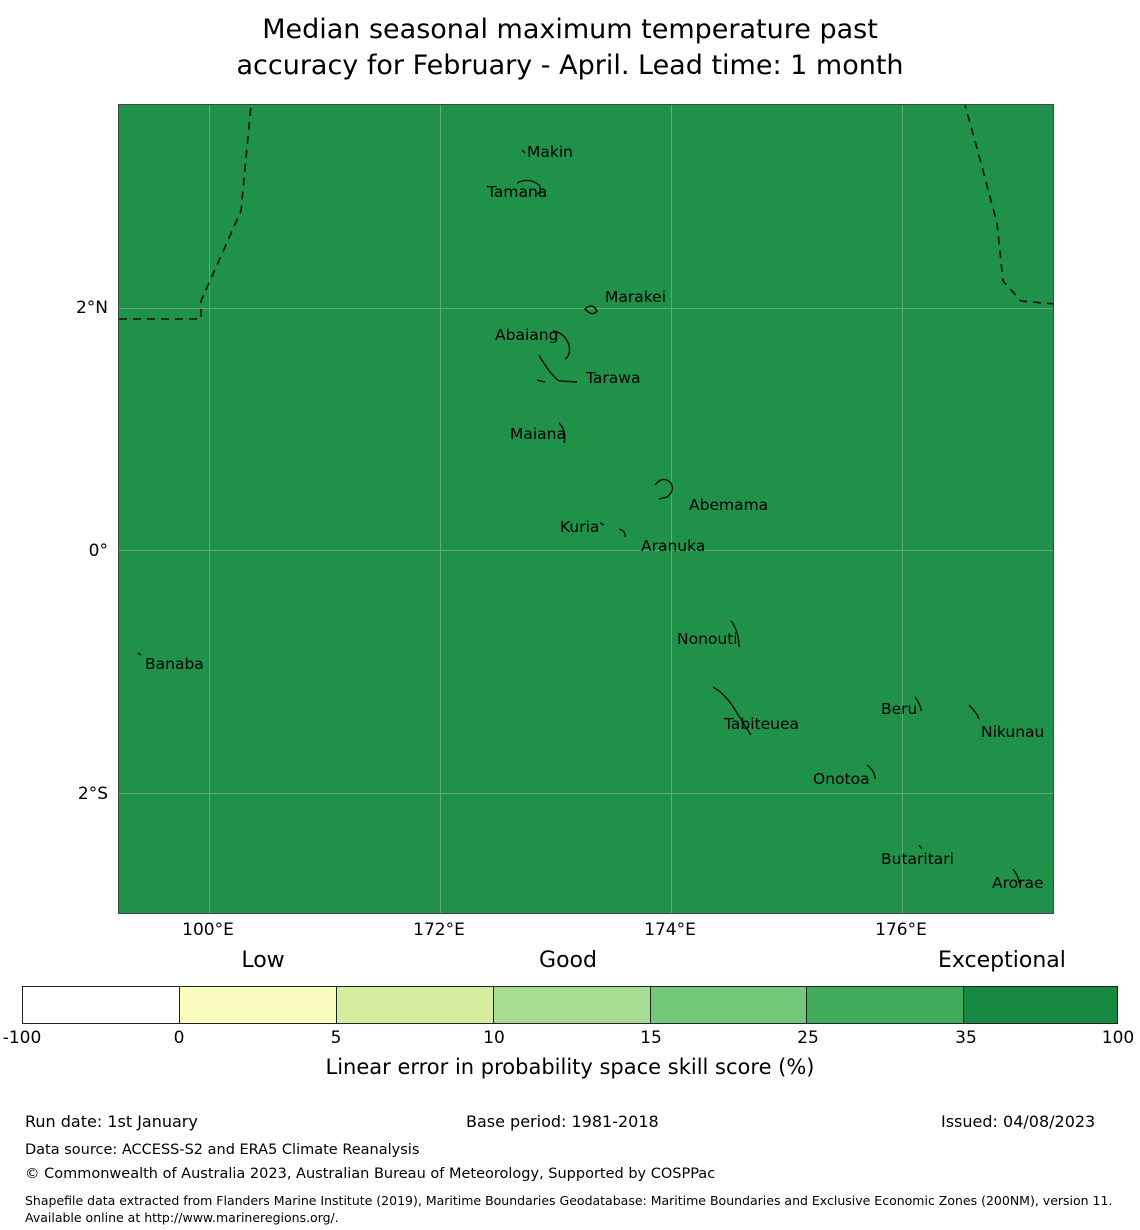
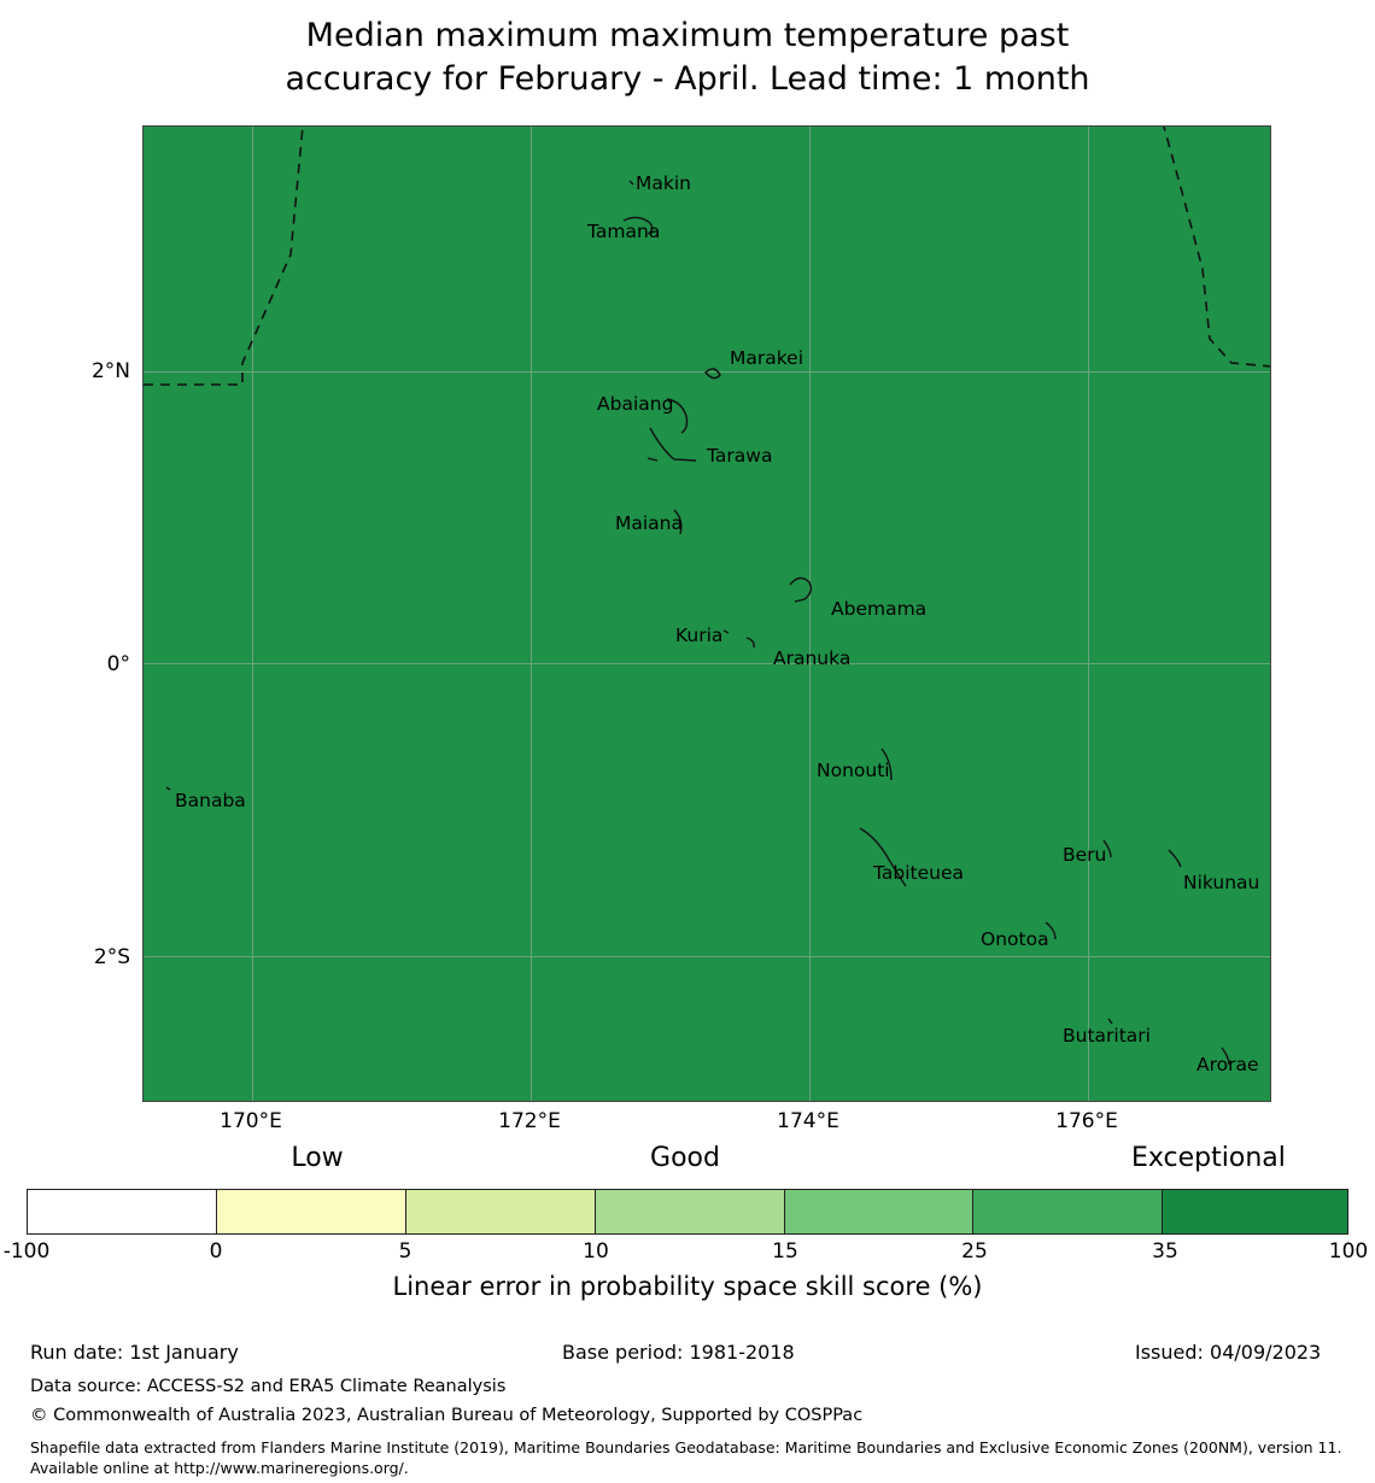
- Median seasonal maximum temperature past
+ Median maximum maximum temperature past
  accuracy for February - April. Lead time: 1 month
  Makin
  Tamana
  Marakei
  Abaiang
  Tarawa
  Maiana
  Abemama
  Kuria
  Aranuka
  Nonouti
  Banaba
  Tabiteuea
  Beru
  Nikunau
  Onotoa
  Butaritari
  Arorae
- 100°E
+ 170°E
  172°E
  174°E
  176°E
  2°N
  0°
  2°S
  Low
  Good
  Exceptional
  -100
  0
  5
  10
  15
  25
  35
  100
  Linear error in probability space skill score (%)
  Run date: 1st January
  Base period: 1981-2018
- Issued: 04/08/2023
+ Issued: 04/09/2023
  Data source: ACCESS-S2 and ERA5 Climate Reanalysis
  © Commonwealth of Australia 2023, Australian Bureau of Meteorology, Supported by COSPPac
  Shapefile data extracted from Flanders Marine Institute (2019), Maritime Boundaries Geodatabase: Maritime Boundaries and Exclusive Economic Zones (200NM), version 11. Available online at http://www.marineregions.org/.
